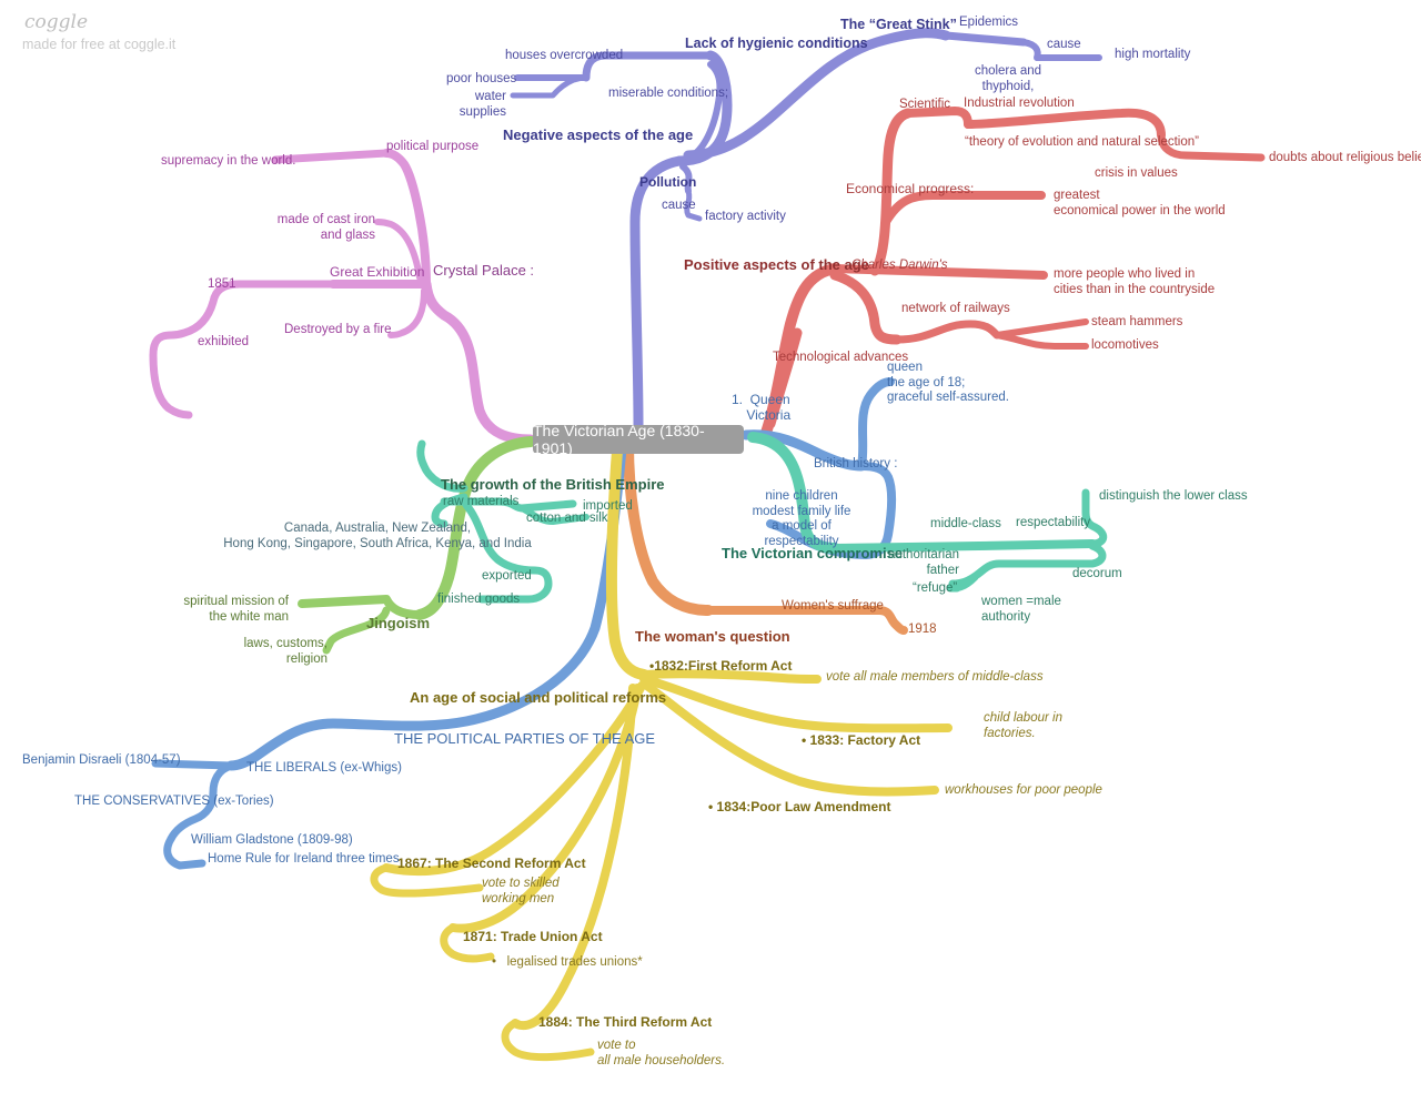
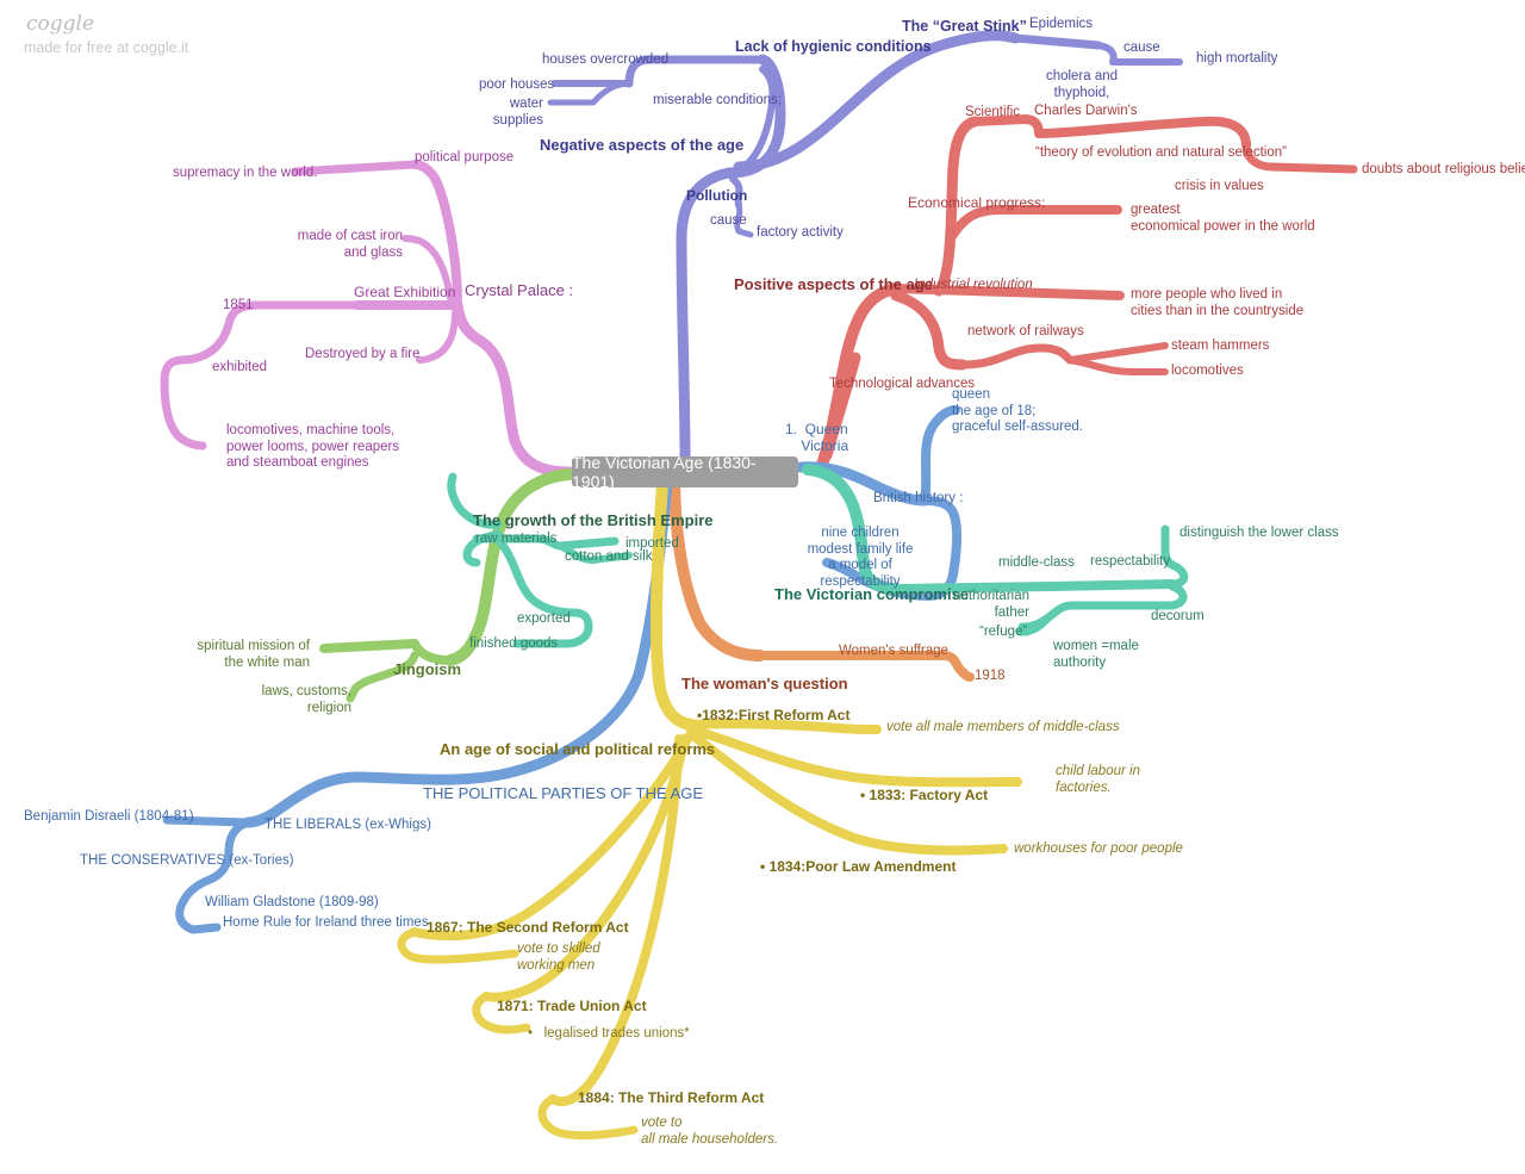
  coggle
  made for free at coggle.it
  The Victorian Age (1830-1901)
  Lack of hygienic conditions
  houses overcrowded
  miserable conditions;
  poor houses
  water
  supplies
  The “Great Stink”
  Epidemics
  cholera and
  thyphoid,
  cause
  high mortality
  Negative aspects of the age
  Pollution
  cause
  factory activity
  Scientific
- Industrial revolution
+ Charles Darwin's
  “theory of evolution and natural selection”
  crisis in values
  doubts about religious beli
  Economical progress:
  greatest
  economical power in the world
  Positive aspects of the age
- Charles Darwin's
+ Industrial revolution
  more people who lived in
  cities than in the countryside
  network of railways
  steam hammers
  locomotives
  Technological advances
  political purpose
  supremacy in the world.
  made of cast iron
  and glass
  Great Exhibition
  Crystal Palace :
  1851
  exhibited
+ locomotives, machine tools,
+ power looms, power reapers
+ and steamboat engines
  Destroyed by a fire
  1. Queen
  Victoria
  queen
  the age of 18;
  graceful self-assured.
  British history :
  nine children
  modest family life
  a model of
  respectability
  The Victorian compromise
  middle-class
  respectability
  distinguish the lower class
  decorum
  authoritarian
  father
  “refuge”
  women =male
  authority
  The growth of the British Empire
  raw materials
  imported
  cotton and silk
  exported
  finished goods
- Canada, Australia, New Zealand,
- Hong Kong, Singapore, South Africa, Kenya, and India
  Jingoism
  spiritual mission of
  the white man
  laws, customs,
  religion
  The woman's question
  Women's suffrage
  1918
  An age of social and political reforms
  •1832:First Reform Act
  vote all male members of middle-class
  • 1833: Factory Act
  child labour in
  factories.
  • 1834:Poor Law Amendment
  workhouses for poor people
  1867: The Second Reform Act
  vote to skilled
  working men
  1871: Trade Union Act
  • legalised trades unions*
  1884: The Third Reform Act
  vote to
  all male householders.
  THE POLITICAL PARTIES OF THE AGE
  THE LIBERALS (ex-Whigs)
- Benjamin Disraeli (1804-57)
+ Benjamin Disraeli (1804-81)
  THE CONSERVATIVES (ex-Tories)
  William Gladstone (1809-98)
  Home Rule for Ireland three times
